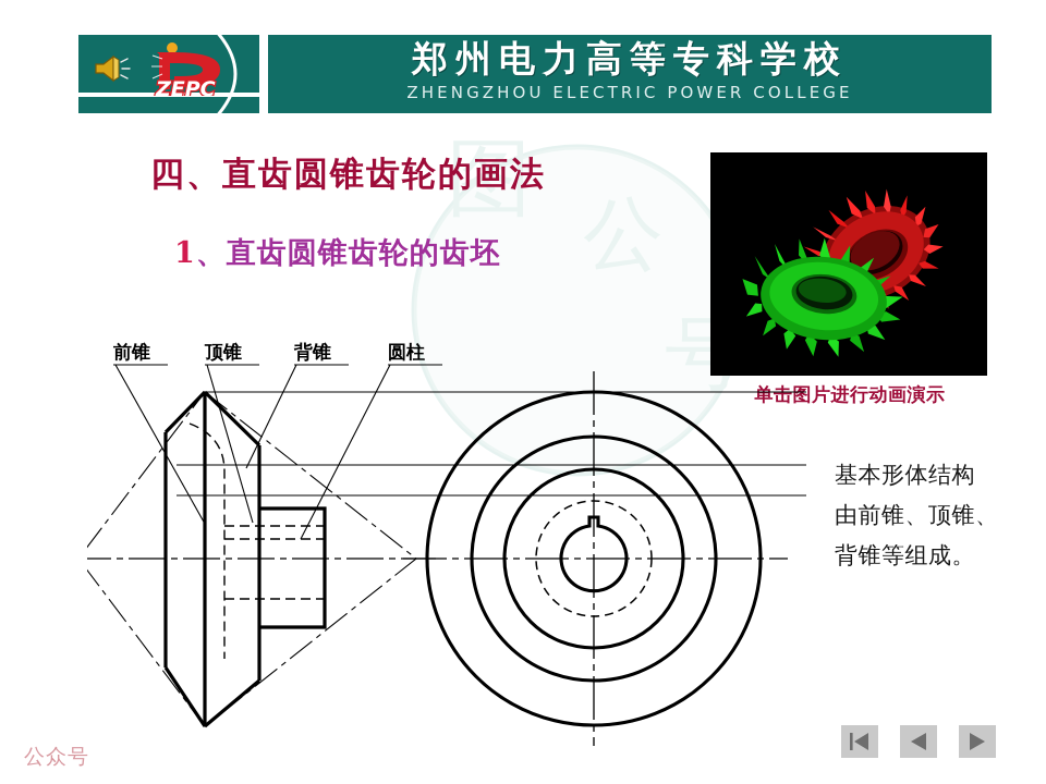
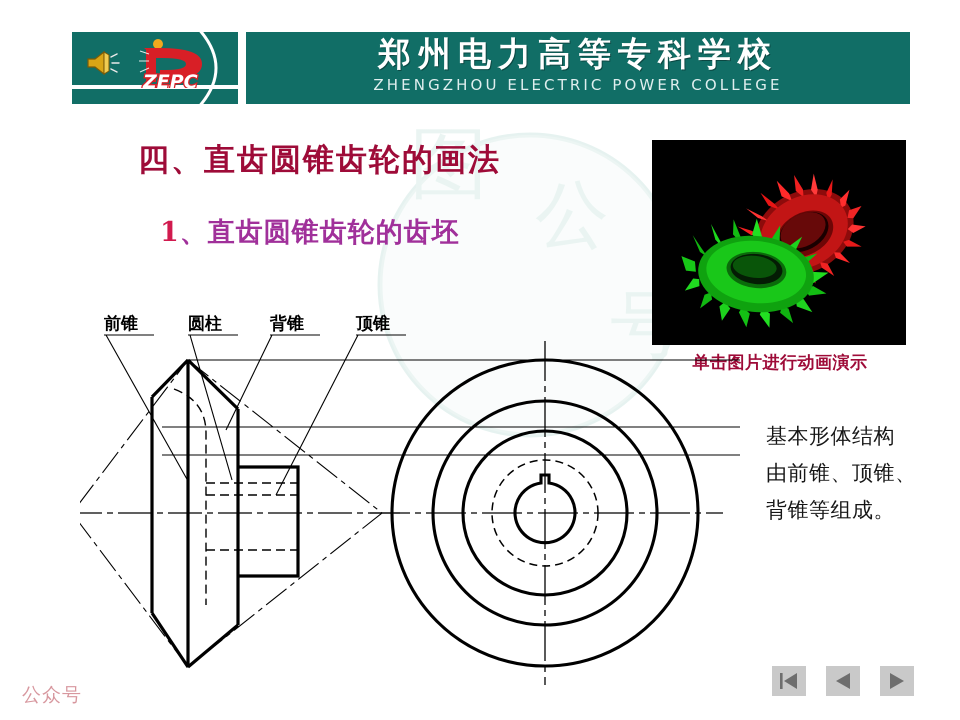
  图
  号
  ZEPC
  郑州电力高等专科学校
  ZHENGZHOU ELECTRIC POWER COLLEGE
  四、直齿圆锥齿轮的画法
  1、直齿圆锥齿轮的齿坯
  单击图片进行动画演示
  基本形体结构
  由前锥、顶锥、
  背锥等组成。
  前锥
- 顶锥
+ 圆柱
  背锥
- 圆柱
+ 顶锥
  公众号
